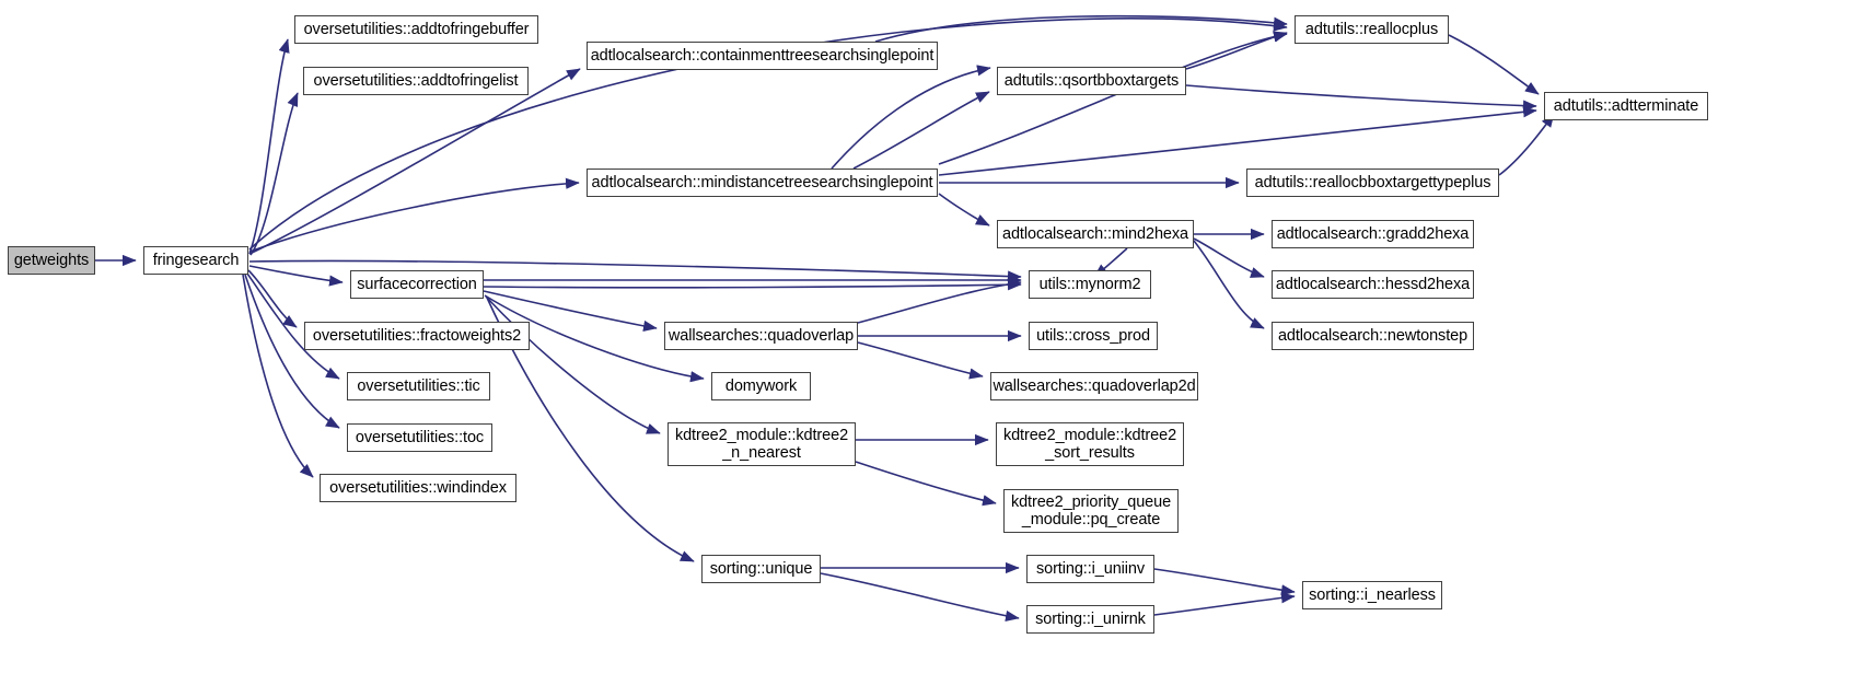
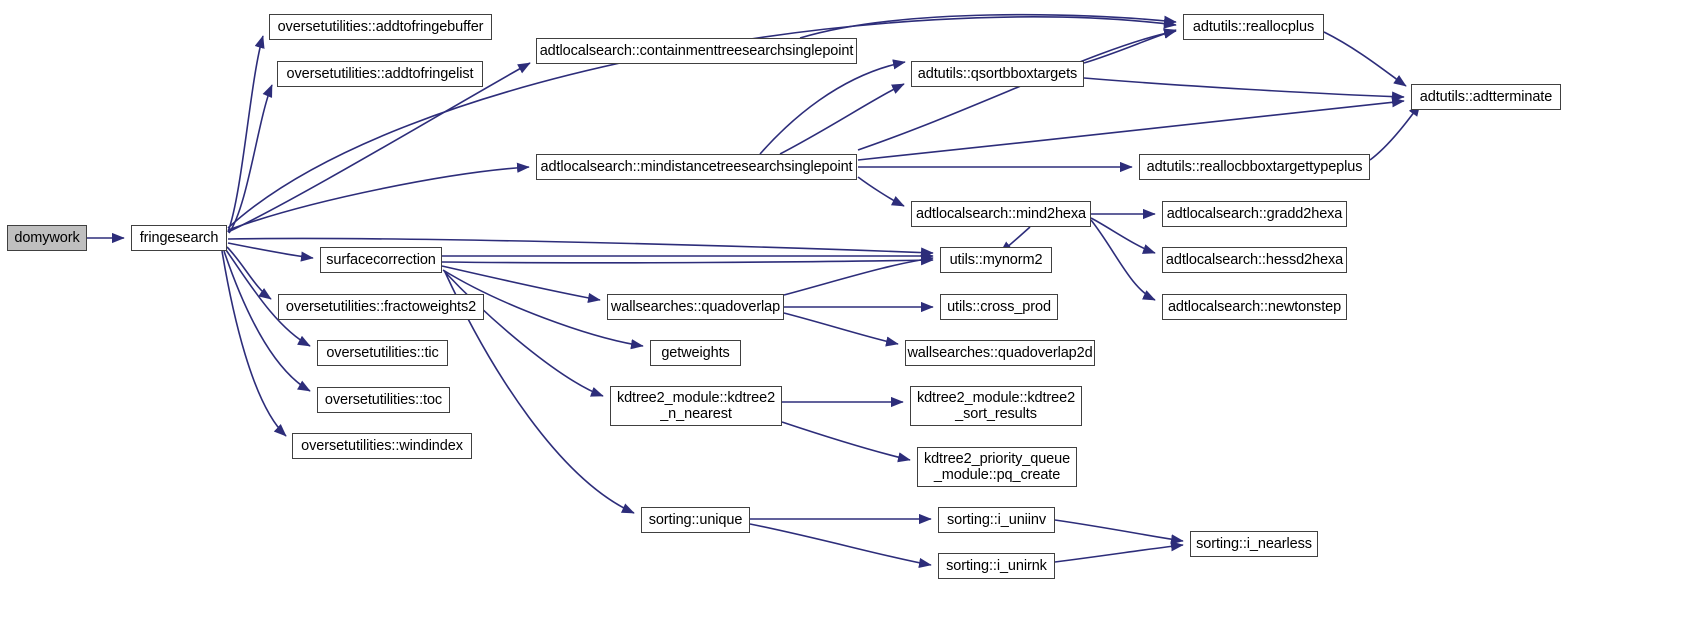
- getweights
+ domywork
  fringesearch
  oversetutilities::addtofringebuffer
  oversetutilities::addtofringelist
  adtlocalsearch::containmenttreesearchsinglepoint
  adtlocalsearch::mindistancetreesearchsinglepoint
  adtutils::reallocplus
  adtutils::adtterminate
  adtutils::qsortbboxtargets
  adtutils::reallocbboxtargettypeplus
  adtlocalsearch::mind2hexa
  adtlocalsearch::gradd2hexa
  adtlocalsearch::hessd2hexa
  adtlocalsearch::newtonstep
  surfacecorrection
  utils::mynorm2
  oversetutilities::fractoweights2
  wallsearches::quadoverlap
  utils::cross_prod
  oversetutilities::tic
- domywork
+ getweights
  wallsearches::quadoverlap2d
  oversetutilities::toc
  kdtree2_module::kdtree2
  _n_nearest
  kdtree2_module::kdtree2
  _sort_results
  oversetutilities::windindex
  kdtree2_priority_queue
  _module::pq_create
  sorting::unique
  sorting::i_uniinv
  sorting::i_unirnk
  sorting::i_nearless
